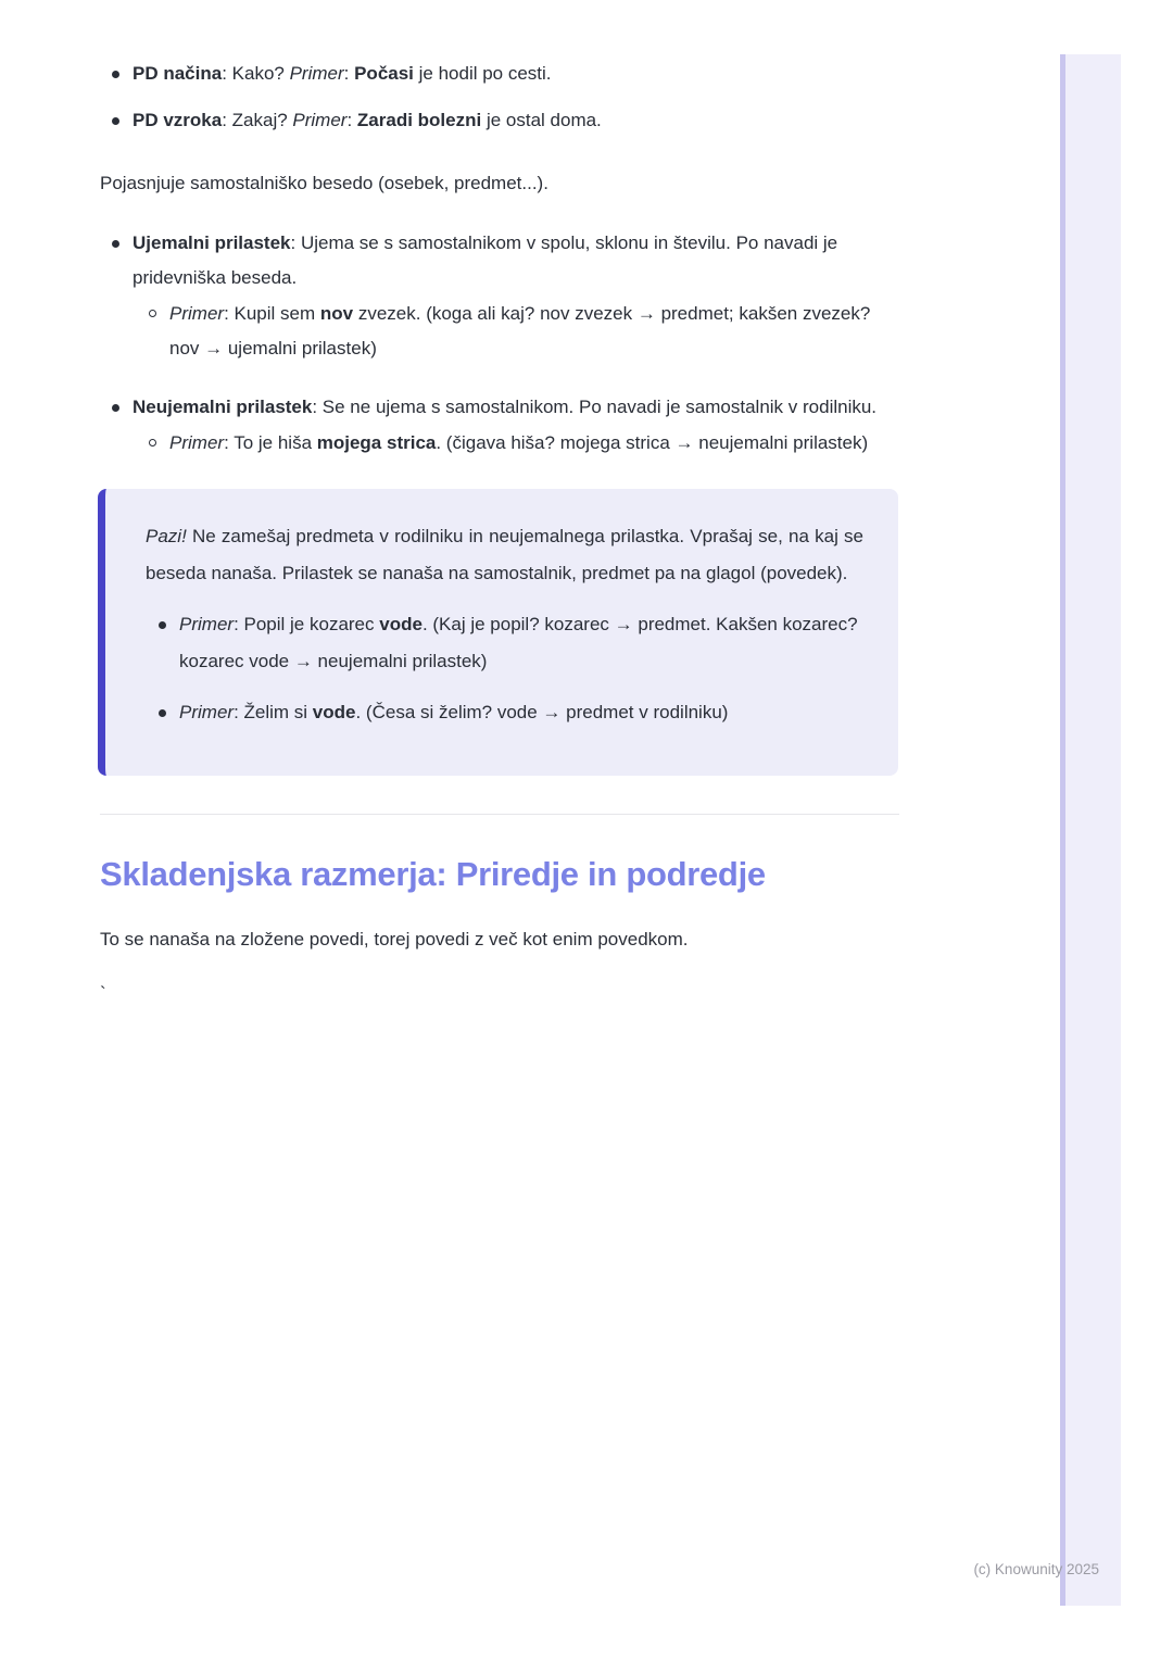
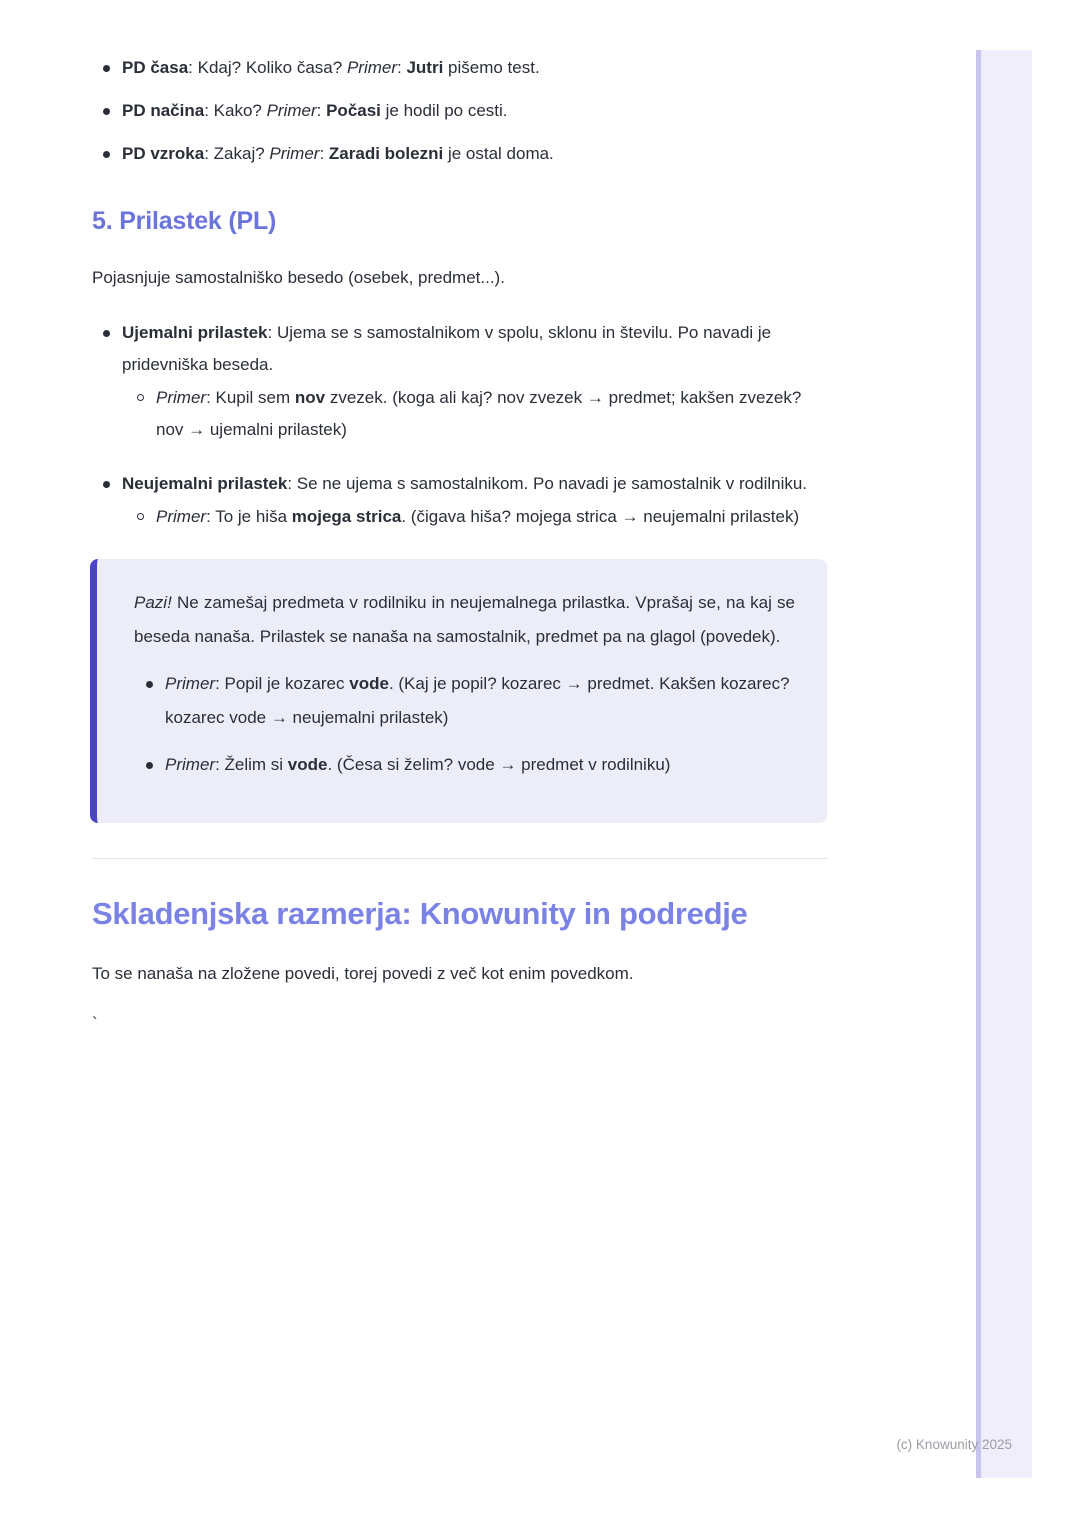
+ PD časa: Kdaj? Koliko časa? Primer: Jutri pišemo test.
  PD načina: Kako? Primer: Počasi je hodil po cesti.
  PD vzroka: Zakaj? Primer: Zaradi bolezni je ostal doma.
+ 5. Prilastek (PL)
  Pojasnjuje samostalniško besedo (osebek, predmet...).
  Ujemalni prilastek: Ujema se s samostalnikom v spolu, sklonu in številu. Po navadi je pridevniška beseda.
  Primer: Kupil sem nov zvezek. (koga ali kaj? nov zvezek → predmet; kakšen zvezek? nov → ujemalni prilastek)
  Neujemalni prilastek: Se ne ujema s samostalnikom. Po navadi je samostalnik v rodilniku.
  Primer: To je hiša mojega strica. (čigava hiša? mojega strica → neujemalni prilastek)
  Pazi! Ne zamešaj predmeta v rodilniku in neujemalnega prilastka. Vprašaj se, na kaj se beseda nanaša. Prilastek se nanaša na samostalnik, predmet pa na glagol (povedek).
  Primer: Popil je kozarec vode. (Kaj je popil? kozarec → predmet. Kakšen kozarec? kozarec vode → neujemalni prilastek)
  Primer: Želim si vode. (Česa si želim? vode → predmet v rodilniku)
- Skladenjska razmerja: Priredje in podredje
+ Skladenjska razmerja: Knowunity in podredje
  To se nanaša na zložene povedi, torej povedi z več kot enim povedkom.
  `
  (c) Knowunity 2025
